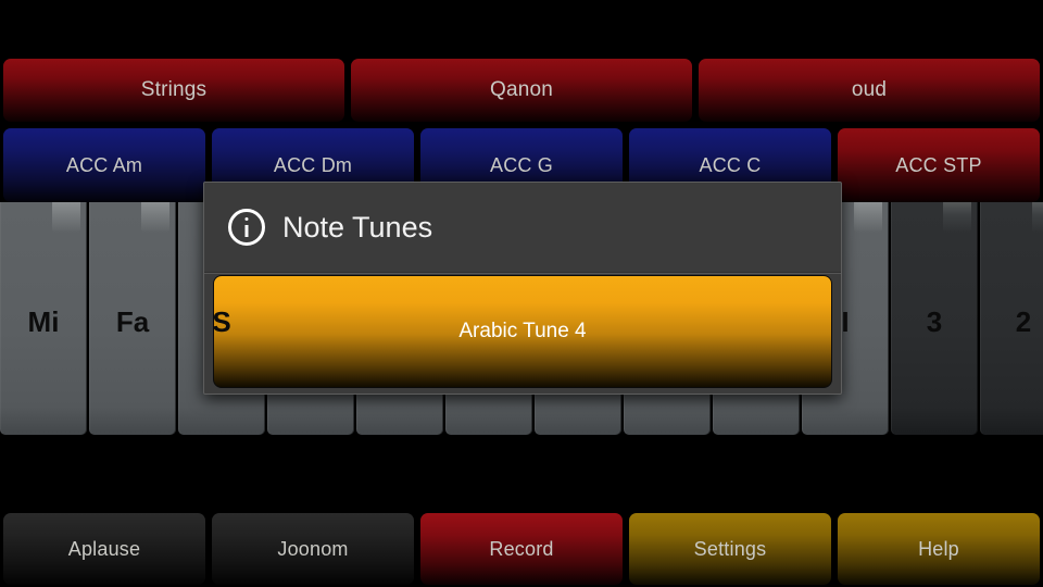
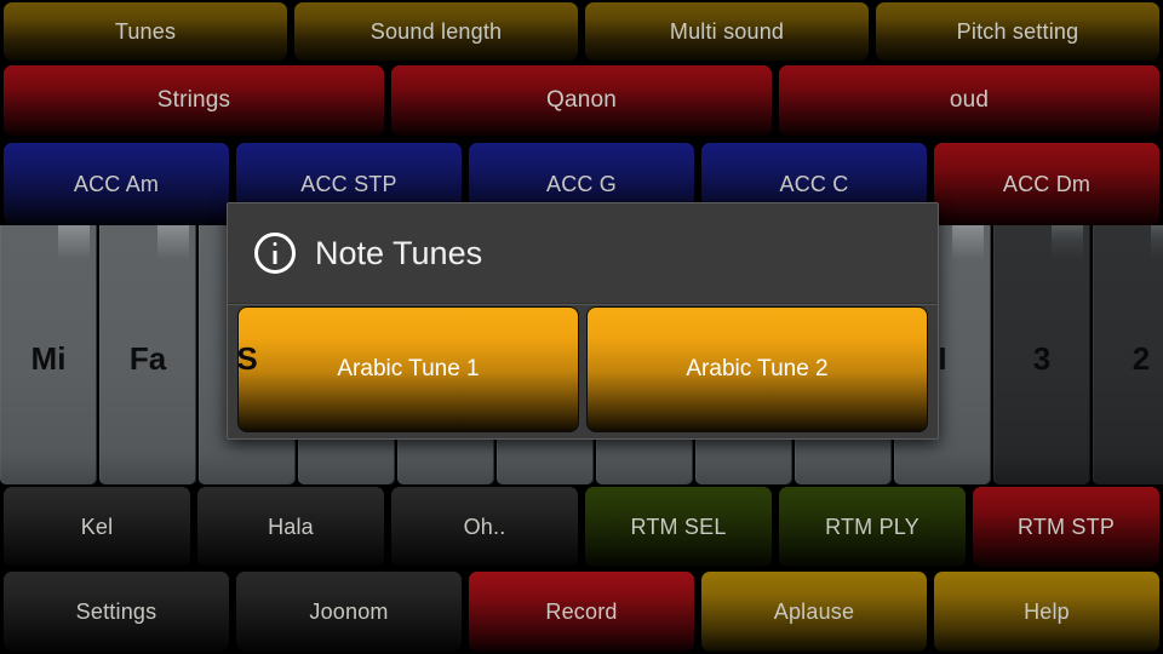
+ Tunes
+ Sound length
+ Multi sound
+ Pitch setting
  Strings
  Qanon
  oud
  ACC Am
- ACC Dm
+ ACC STP
  ACC G
  ACC C
- ACC STP
+ ACC Dm
  Mi
  Fa
  S
  I
  3
  2
+ Kel
+ Hala
+ Oh..
+ RTM SEL
+ RTM PLY
+ RTM STP
- Aplause
+ Settings
  Joonom
  Record
- Settings
+ Aplause
  Help
  Note Tunes
- Arabic Tune 4
+ Arabic Tune 1
+ Arabic Tune 2
